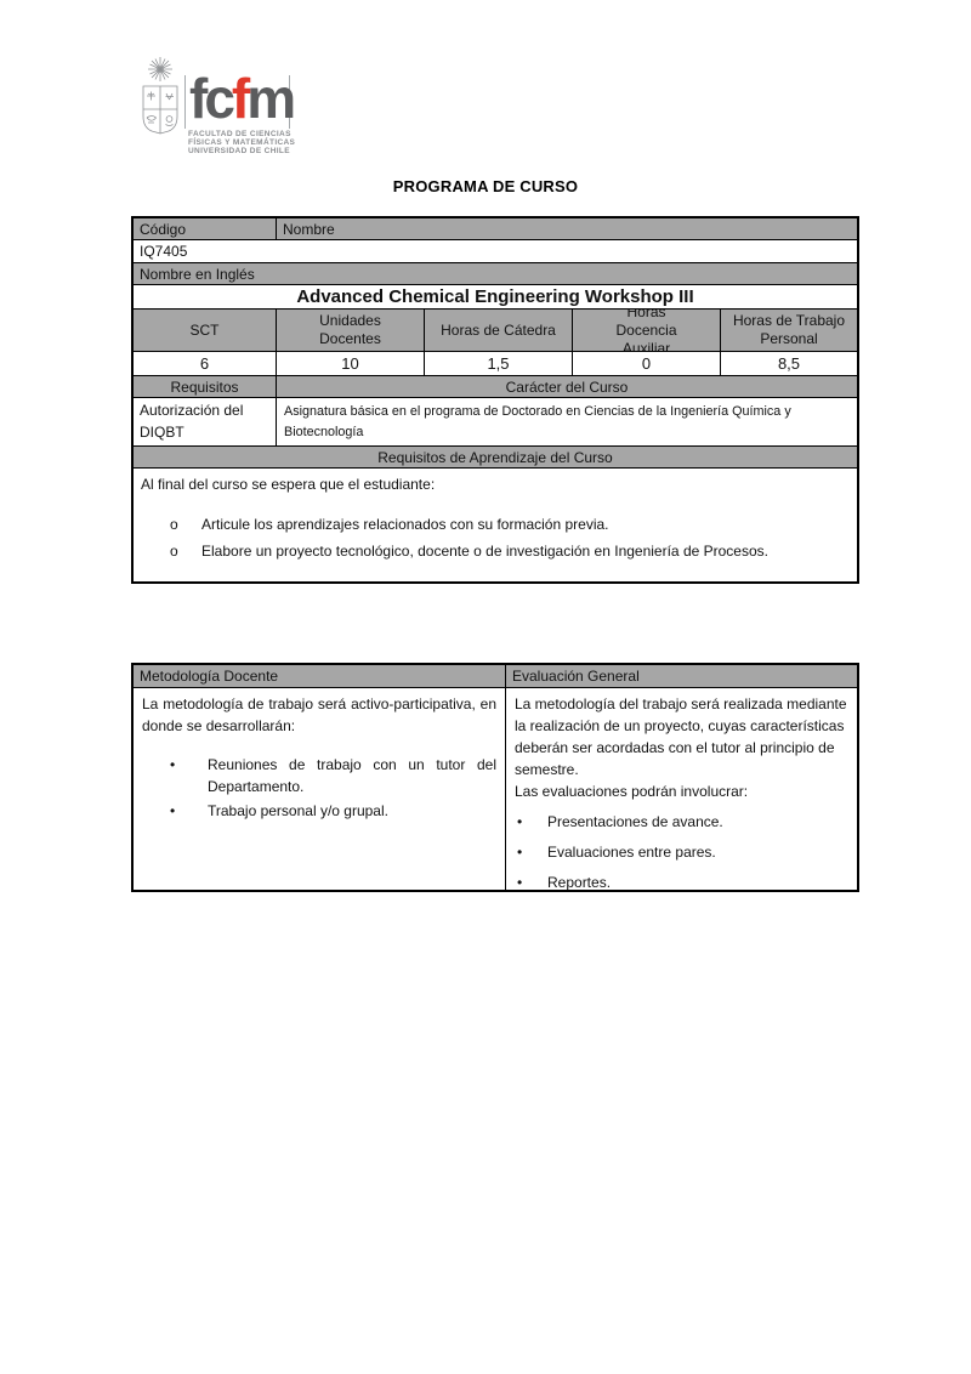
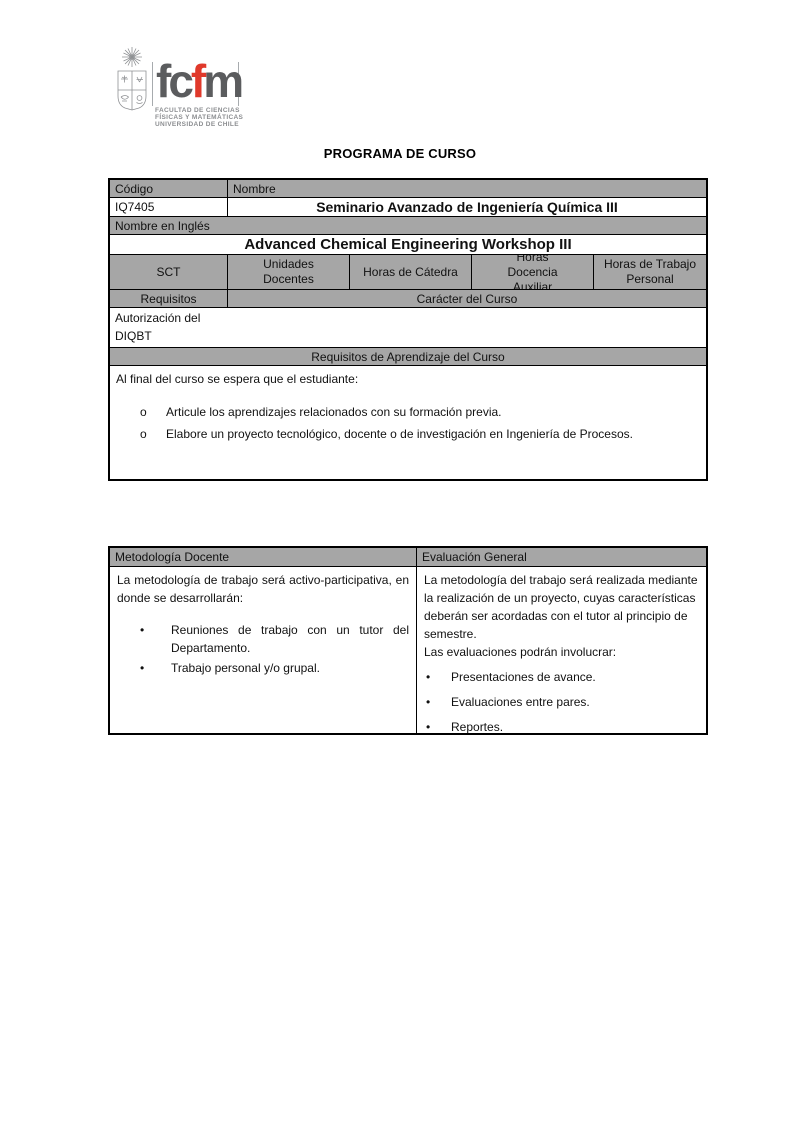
  fcfm
  PROGRAMA DE CURSO
  Código
  Nombre
  IQ7405
+ Seminario Avanzado de Ingeniería Química III
  Nombre en Inglés
  Advanced Chemical Engineering Workshop III
  SCT
  Unidades Docentes
  Horas de Cátedra
  Horas Docencia Auxiliar
  Horas de Trabajo Personal
- 6
- 10
- 1,5
- 0
- 8,5
  Requisitos
  Carácter del Curso
  Autorización del DIQBT
- Asignatura básica en el programa de Doctorado en Ciencias de la Ingeniería Química y Biotecnología
  Requisitos de Aprendizaje del Curso
  Al final del curso se espera que el estudiante:
  o
  Articule los aprendizajes relacionados con su formación previa.
  o
  Elabore un proyecto tecnológico, docente o de investigación en Ingeniería de Procesos.
  Metodología Docente
  Evaluación General
  La metodología de trabajo será activo-participativa, en donde se desarrollarán:
  •
  Reuniones de trabajo con un tutor del Departamento.
  •
  Trabajo personal y/o grupal.
  La metodología del trabajo será realizada mediante la realización de un proyecto, cuyas características deberán ser acordadas con el tutor al principio de semestre.
  Las evaluaciones podrán involucrar:
  •
  Presentaciones de avance.
  •
  Evaluaciones entre pares.
  •
  Reportes.
